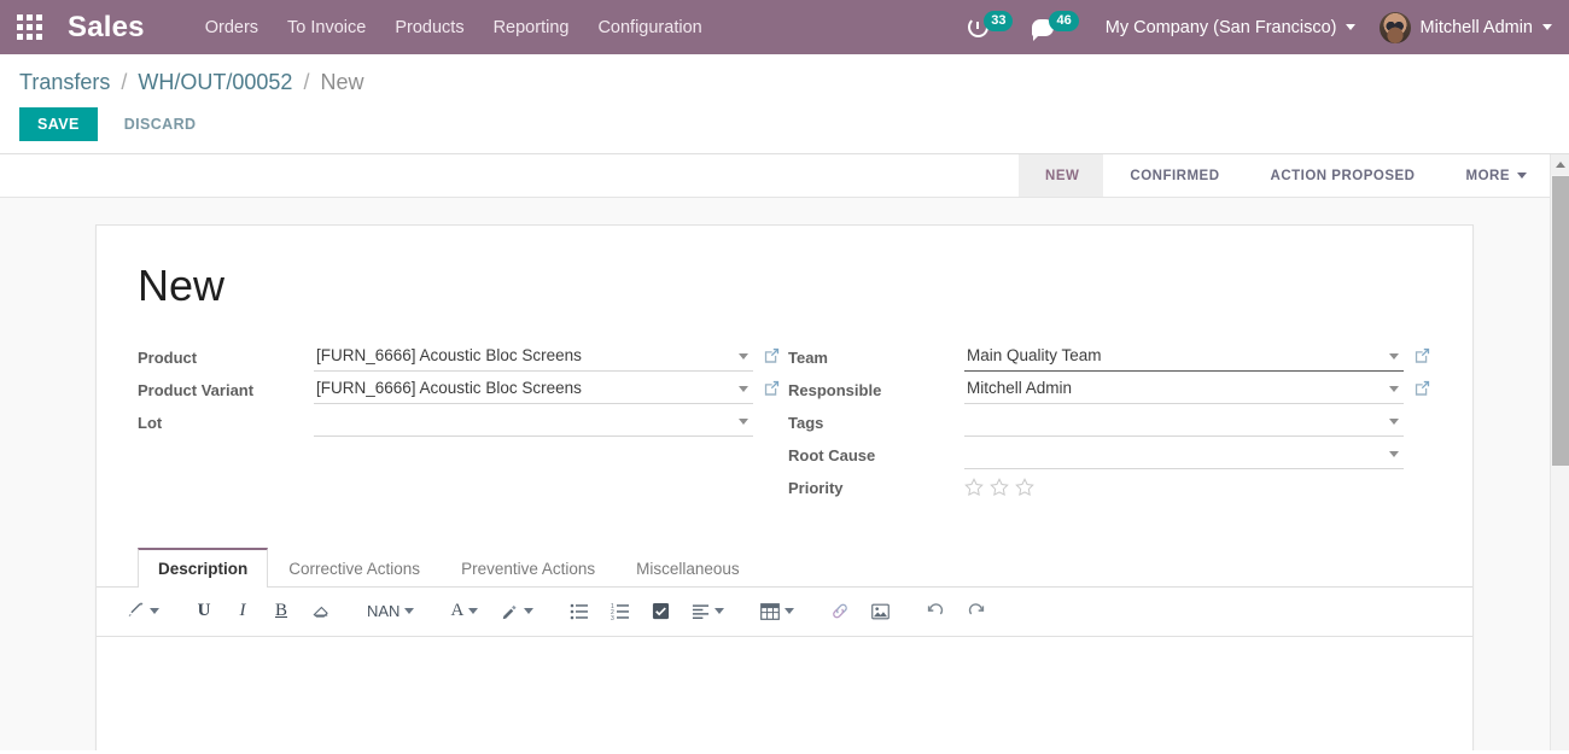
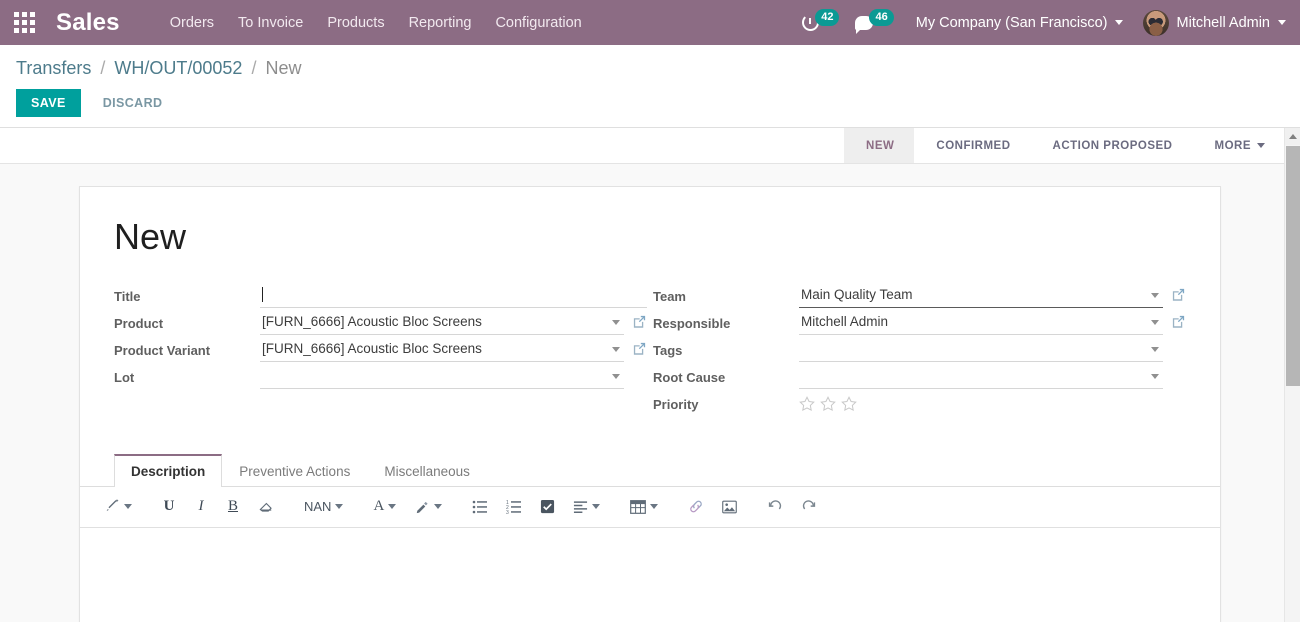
  Sales
  Orders
  To Invoice
  Products
  Reporting
  Configuration
- 33
+ 42
  46
  My Company (San Francisco)
  Mitchell Admin
  Transfers / WH/OUT/00052 / New
  SAVE
  DISCARD
  NEW
  CONFIRMED
  ACTION PROPOSED
  MORE
  New
+ Title
  Product
  [FURN_6666] Acoustic Bloc Screens
  Product Variant
  [FURN_6666] Acoustic Bloc Screens
  Lot
  Team
  Main Quality Team
  Responsible
  Mitchell Admin
  Tags
  Root Cause
  Priority
  Description
- Corrective Actions
  Preventive Actions
  Miscellaneous
  U
  I
  B
  NAN
  A
